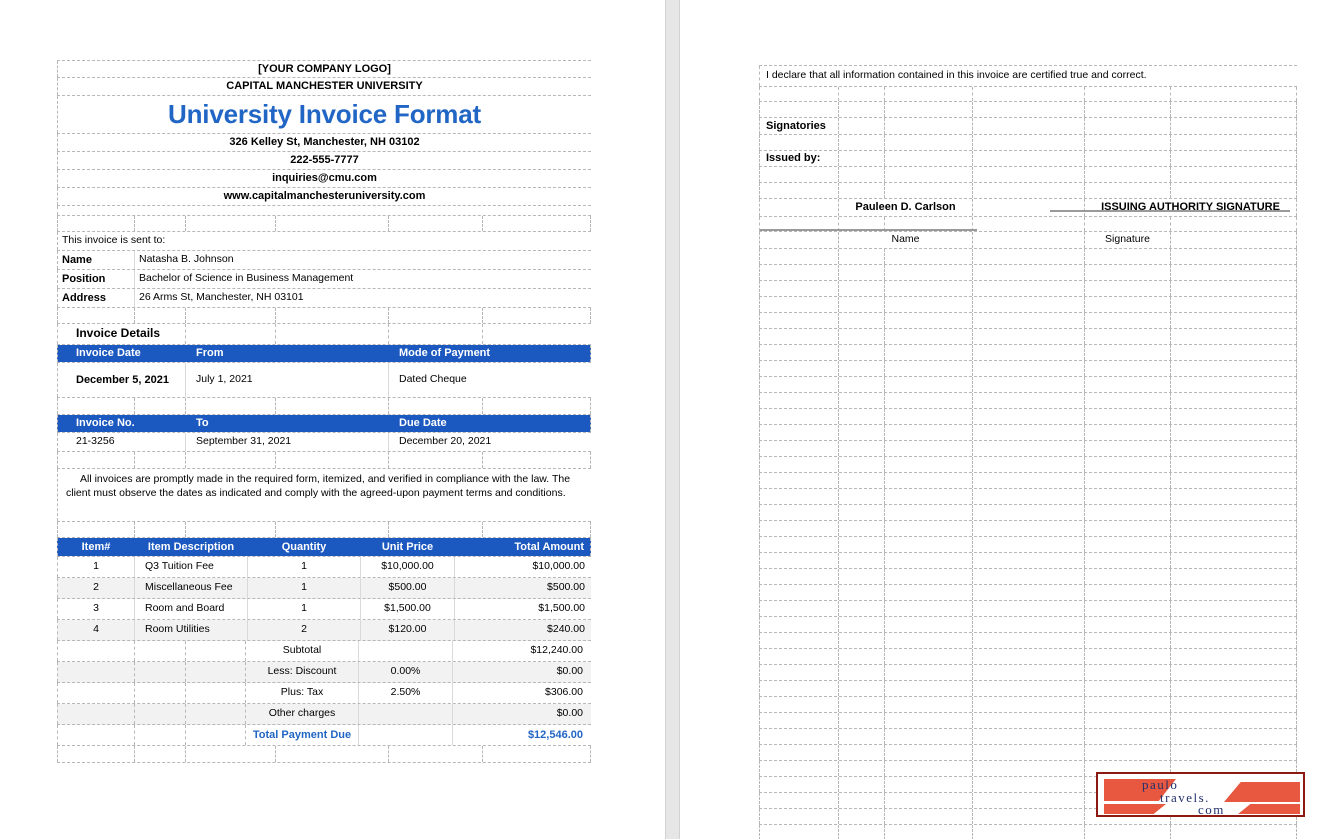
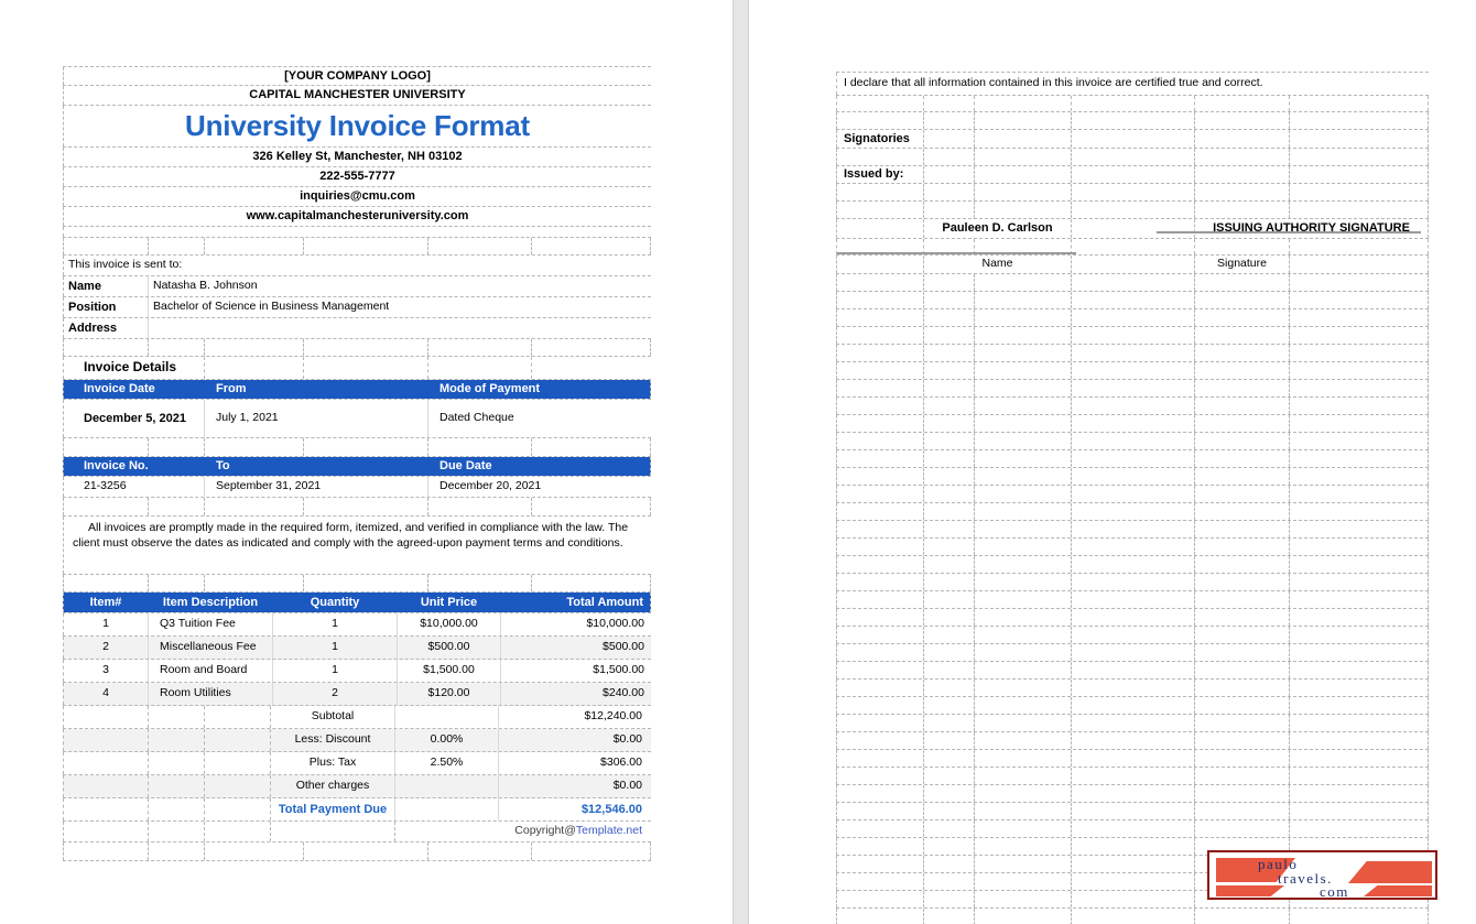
  [YOUR COMPANY LOGO]
  CAPITAL MANCHESTER UNIVERSITY
  University Invoice Format
  326 Kelley St, Manchester, NH 03102
  222-555-7777
  inquiries@cmu.com
  www.capitalmanchesteruniversity.com
  This invoice is sent to:
  Name
  Natasha B. Johnson
  Position
  Bachelor of Science in Business Management
  Address
- 26 Arms St, Manchester, NH 03101
  Invoice Details
  Invoice Date
  From
  Mode of Payment
  December 5, 2021
  July 1, 2021
  Dated Cheque
  Invoice No.
  To
  Due Date
  21-3256
  September 31, 2021
  December 20, 2021
  All invoices are promptly made in the required form, itemized, and verified in compliance with the law. The client must observe the dates as indicated and comply with the agreed-upon payment terms and conditions.
  Item#
  Item Description
  Quantity
  Unit Price
  Total Amount
  1
  Q3 Tuition Fee
  1
  $10,000.00
  $10,000.00
  2
  Miscellaneous Fee
  1
  $500.00
  $500.00
  3
  Room and Board
  1
  $1,500.00
  $1,500.00
  4
  Room Utilities
  2
  $120.00
  $240.00
  Subtotal
  $12,240.00
  Less: Discount
  0.00%
  $0.00
  Plus: Tax
  2.50%
  $306.00
  Other charges
  $0.00
  Total Payment Due
  $12,546.00
+ Copyright@
+ Template.net
  I declare that all information contained in this invoice are certified true and correct.
  Signatories
  Issued by:
  Pauleen D. Carlson
  ISSUING AUTHORITY SIGNATURE
  Name
  Signature
  paulo
  travels.
  com
